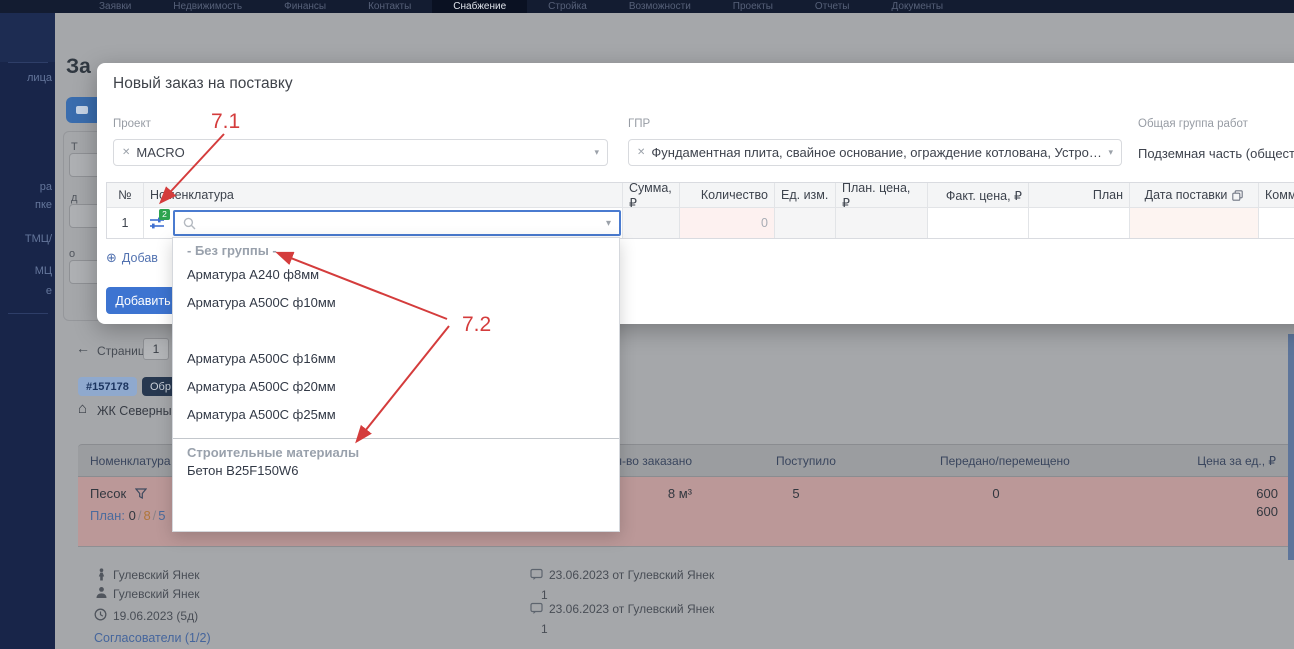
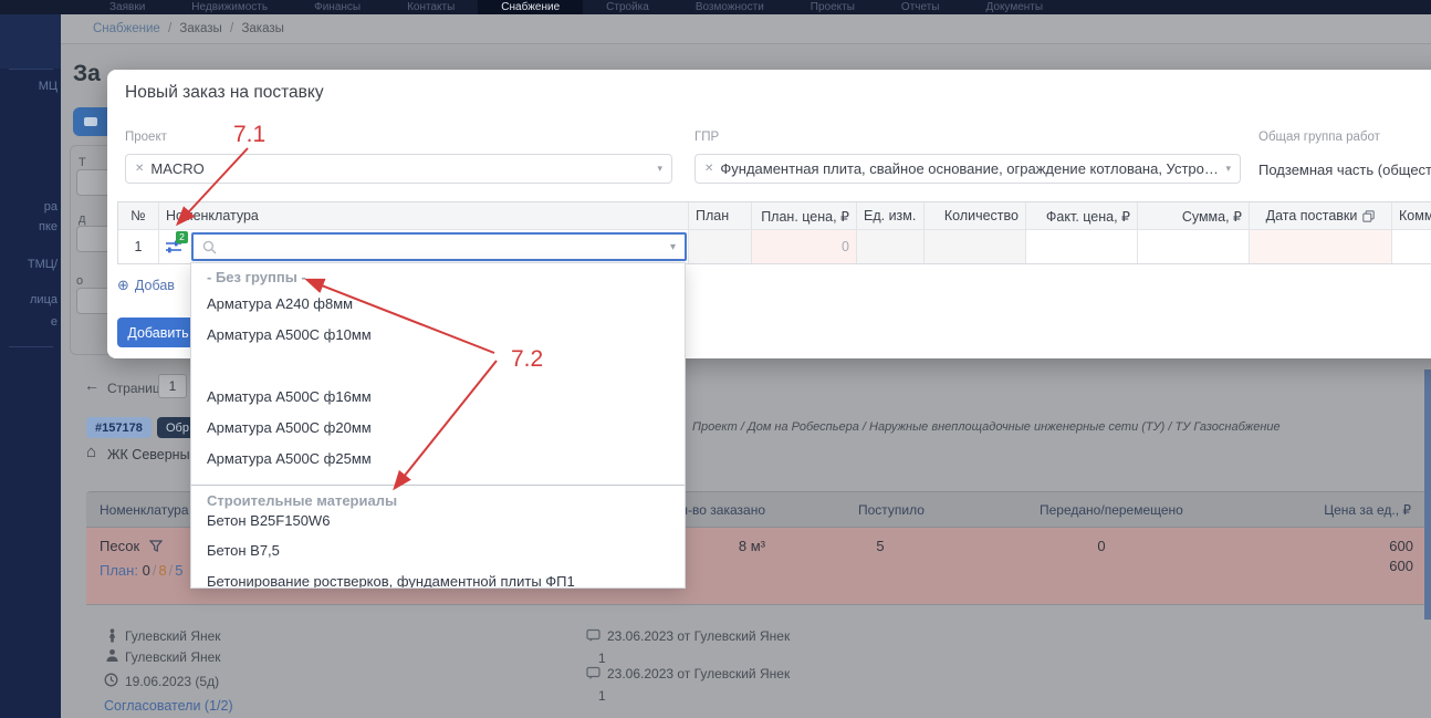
  Заявки
  Недвижимость
  Финансы
  Контакты
  Снабжение
  Стройка
  Возможности
  Проекты
  Отчеты
  Документы
+ Снабжение / Заказы / Заказы
- лица
+ МЦ
  ра
  пке
  ТМЦ/
- МЦ
+ лица
  е
  За
  Т
  д
  о
  ←
  Страниц
  1
  #157178
  Обр
  ⌂
  ЖК Северны
+ Проект / Дом на Робеспьера / Наружные внеплощадочные инженерные сети (ТУ) / ТУ Газоснабжение
  Номенклатура
  -во заказано
  Поступило
  Передано/перемещено
  Цена за ед., ₽
  Песок
  План: 0 / 8 / 5
  8 м³
  5
  0
  600
  600
  Гулевский Янек
  Гулевский Янек
  19.06.2023 (5д)
  Согласователи (1/2)
  23.06.2023 от Гулевский Янек
  1
  23.06.2023 от Гулевский Янек
  1
  Новый заказ на поставку
  Проект
  ✕
  MACRO
  ▾
  ГПР
  ✕
  Фундаментная плита, свайное основание, ограждение котлована, Устройс
  ▾
  Общая группа работ
  Подземная часть (общест
  №
  Номенклатура
- Сумма, ₽
+ План
- Количество
+ План. цена, ₽
  Ед. изм.
- План. цена, ₽
+ Количество
  Факт. цена, ₽
- План
+ Сумма, ₽
  Дата поставки
  Комм
  1
  2
  ▾
  0
  ⊕
  Добав
  Добавить
  - Без группы -
  Арматура А240 ф8мм
  Арматура А500С ф10мм
  Арматура А500С ф16мм
  Арматура А500С ф20мм
  Арматура А500С ф25мм
  Строительные материалы
  Бетон B25F150W6
+ Бетон В7,5
+ Бетонирование ростверков, фундаментной плиты ФП1
  7.1
  7.2
